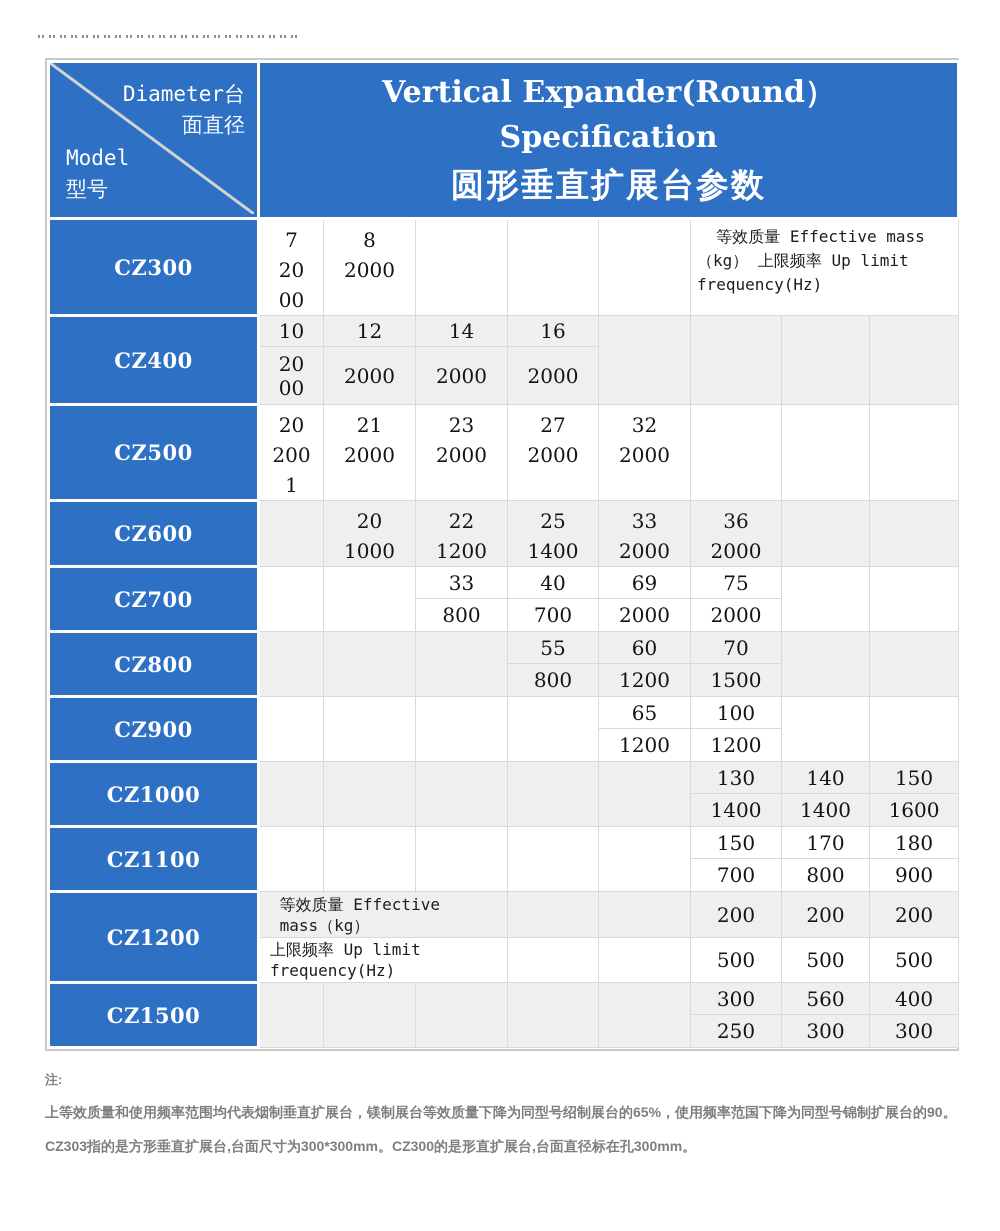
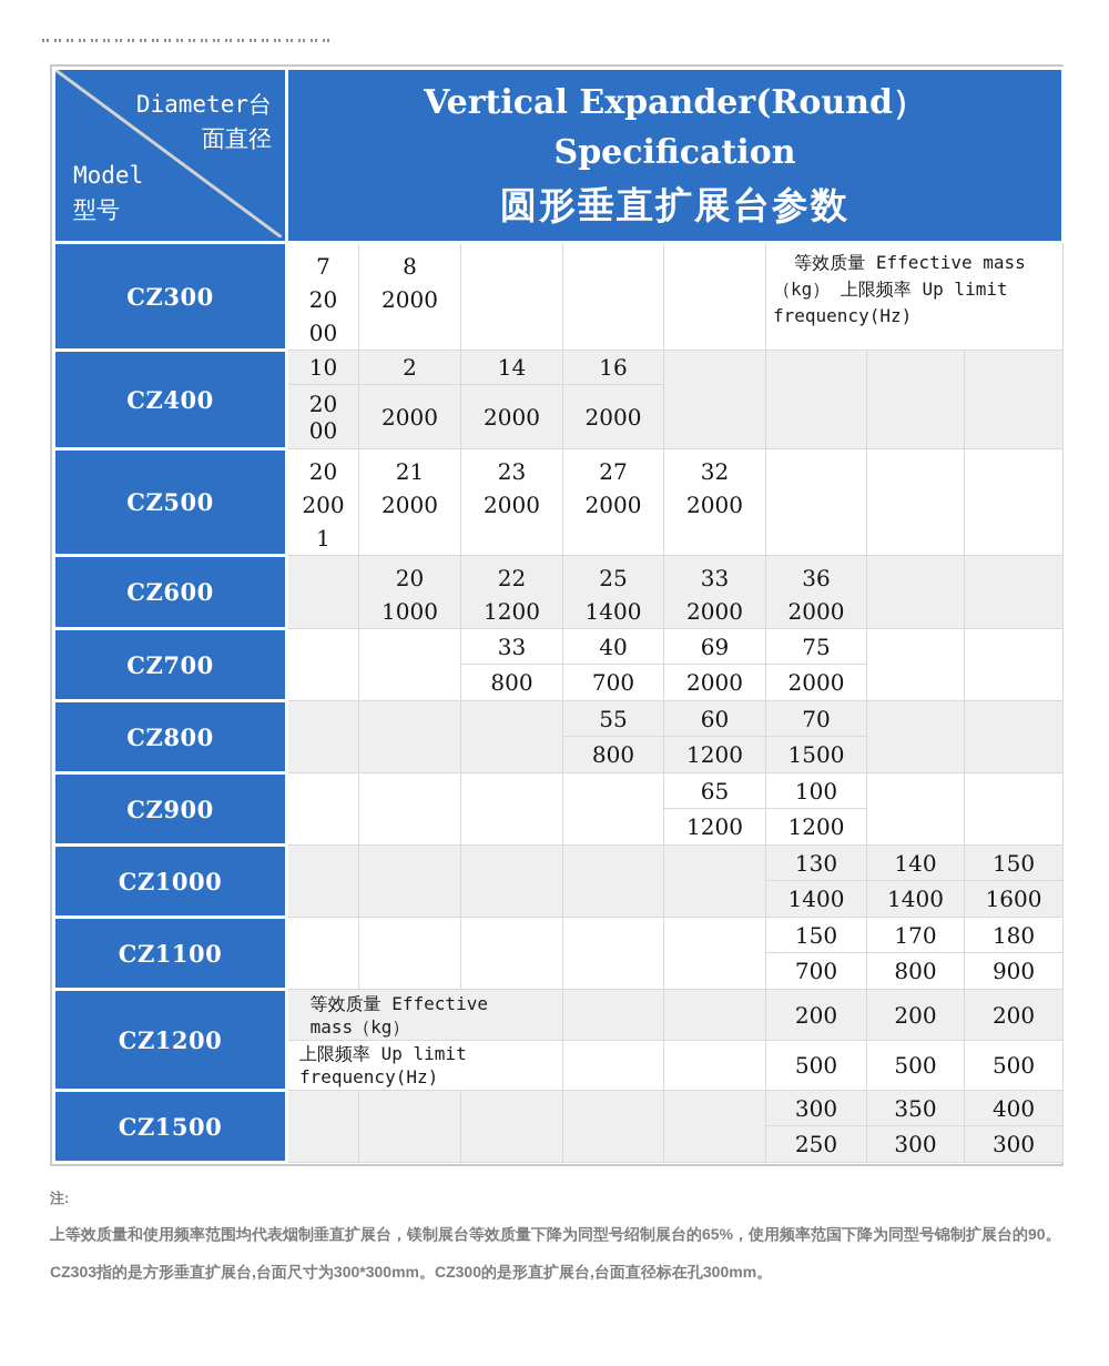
  Diameter台 面直径 Model 型号	Vertical Expander(Round） Specification 圆形垂直扩展台参数
  CZ300	72000	82000				等效质量 Effective mass（kg） 上限频率 Up limitfrequency(Hz)
- CZ400	10	12	14	16
+ CZ400	10	2	14	16
  2000	2000	2000	2000
  CZ500	202001	212000	232000	272000	322000
  CZ600		201000	221200	251400	332000	362000
  CZ700			33	40	69	75
  800	700	2000	2000
  CZ800				55	60	70
  800	1200	1500
  CZ900					65	100
  1200	1200
  CZ1000						130	140	150
  1400	1400	1600
  CZ1100						150	170	180
  700	800	900
  CZ1200	等效质量 Effective mass（kg）			200	200	200
  上限频率 Up limitfrequency(Hz)			500	500	500
- CZ1500						300	560	400
+ CZ1500						300	350	400
  250	300	300
  注:
  上等效质量和使用频率范围均代表烟制垂直扩展台，镁制展台等效质量下降为同型号绍制展台的65%，使用频率范国下降为同型号锦制扩展台的90。
  CZ303指的是方形垂直扩展台,台面尺寸为300*300mm。CZ300的是形直扩展台,台面直径标在孔300mm。
